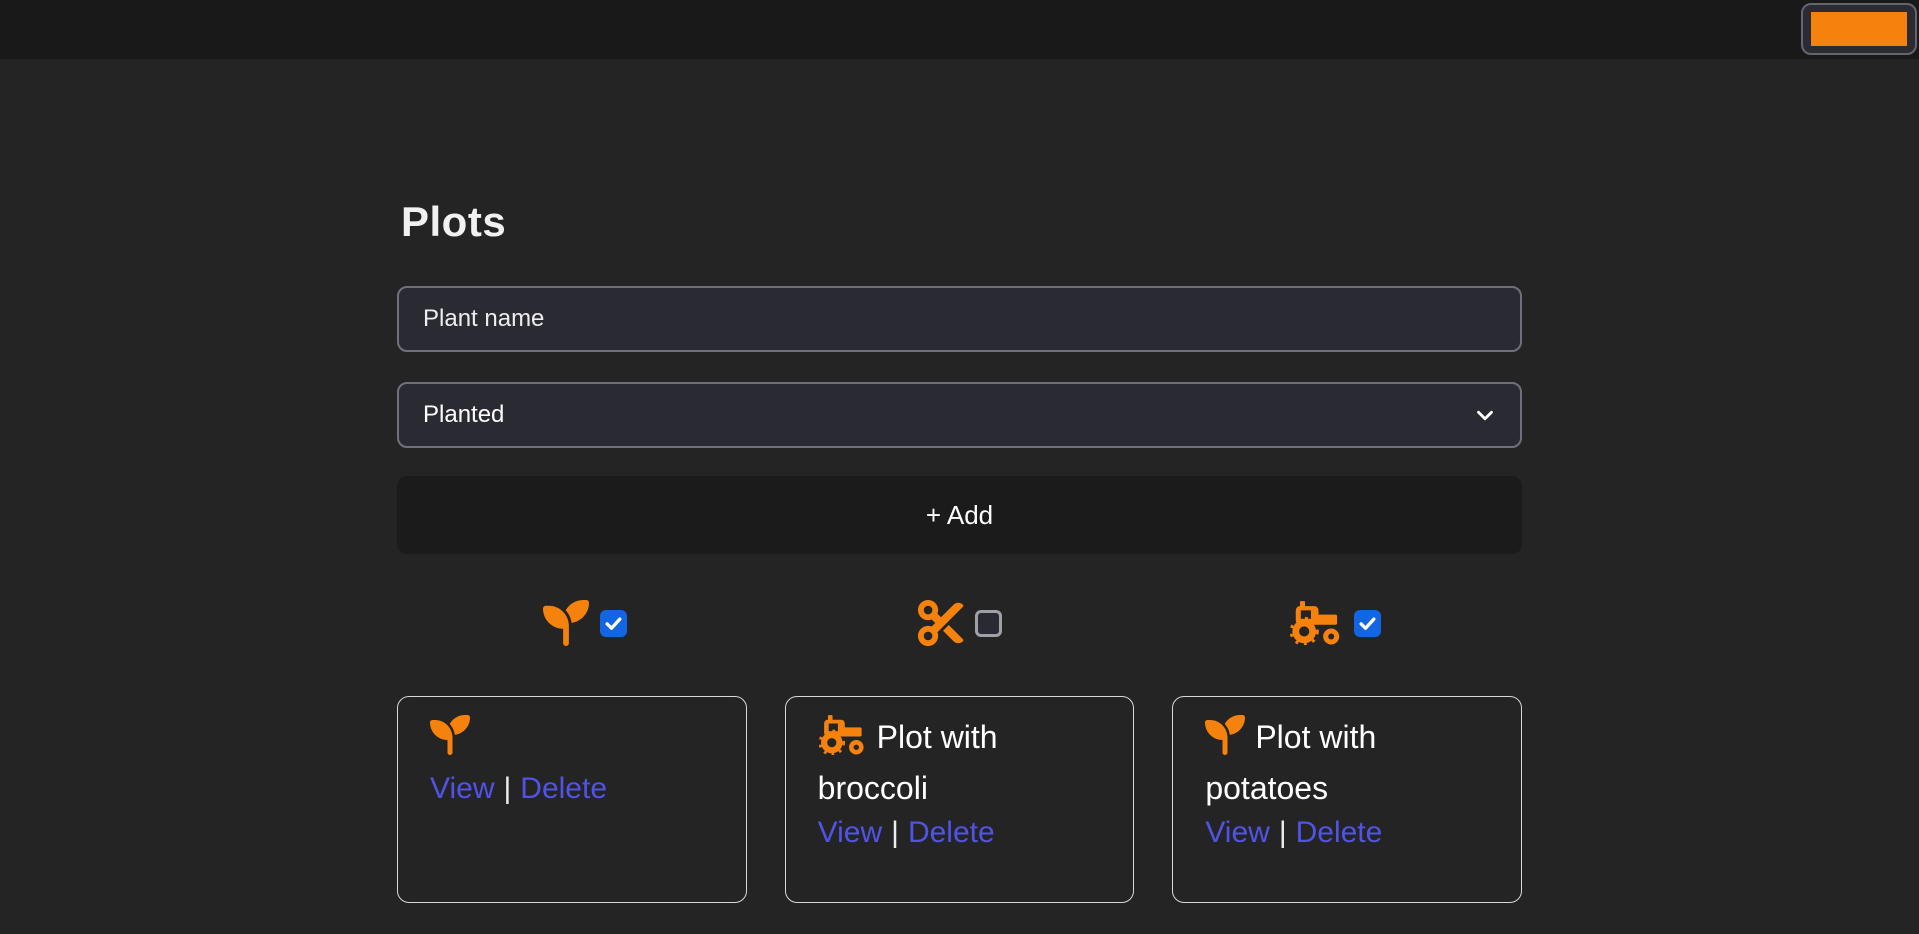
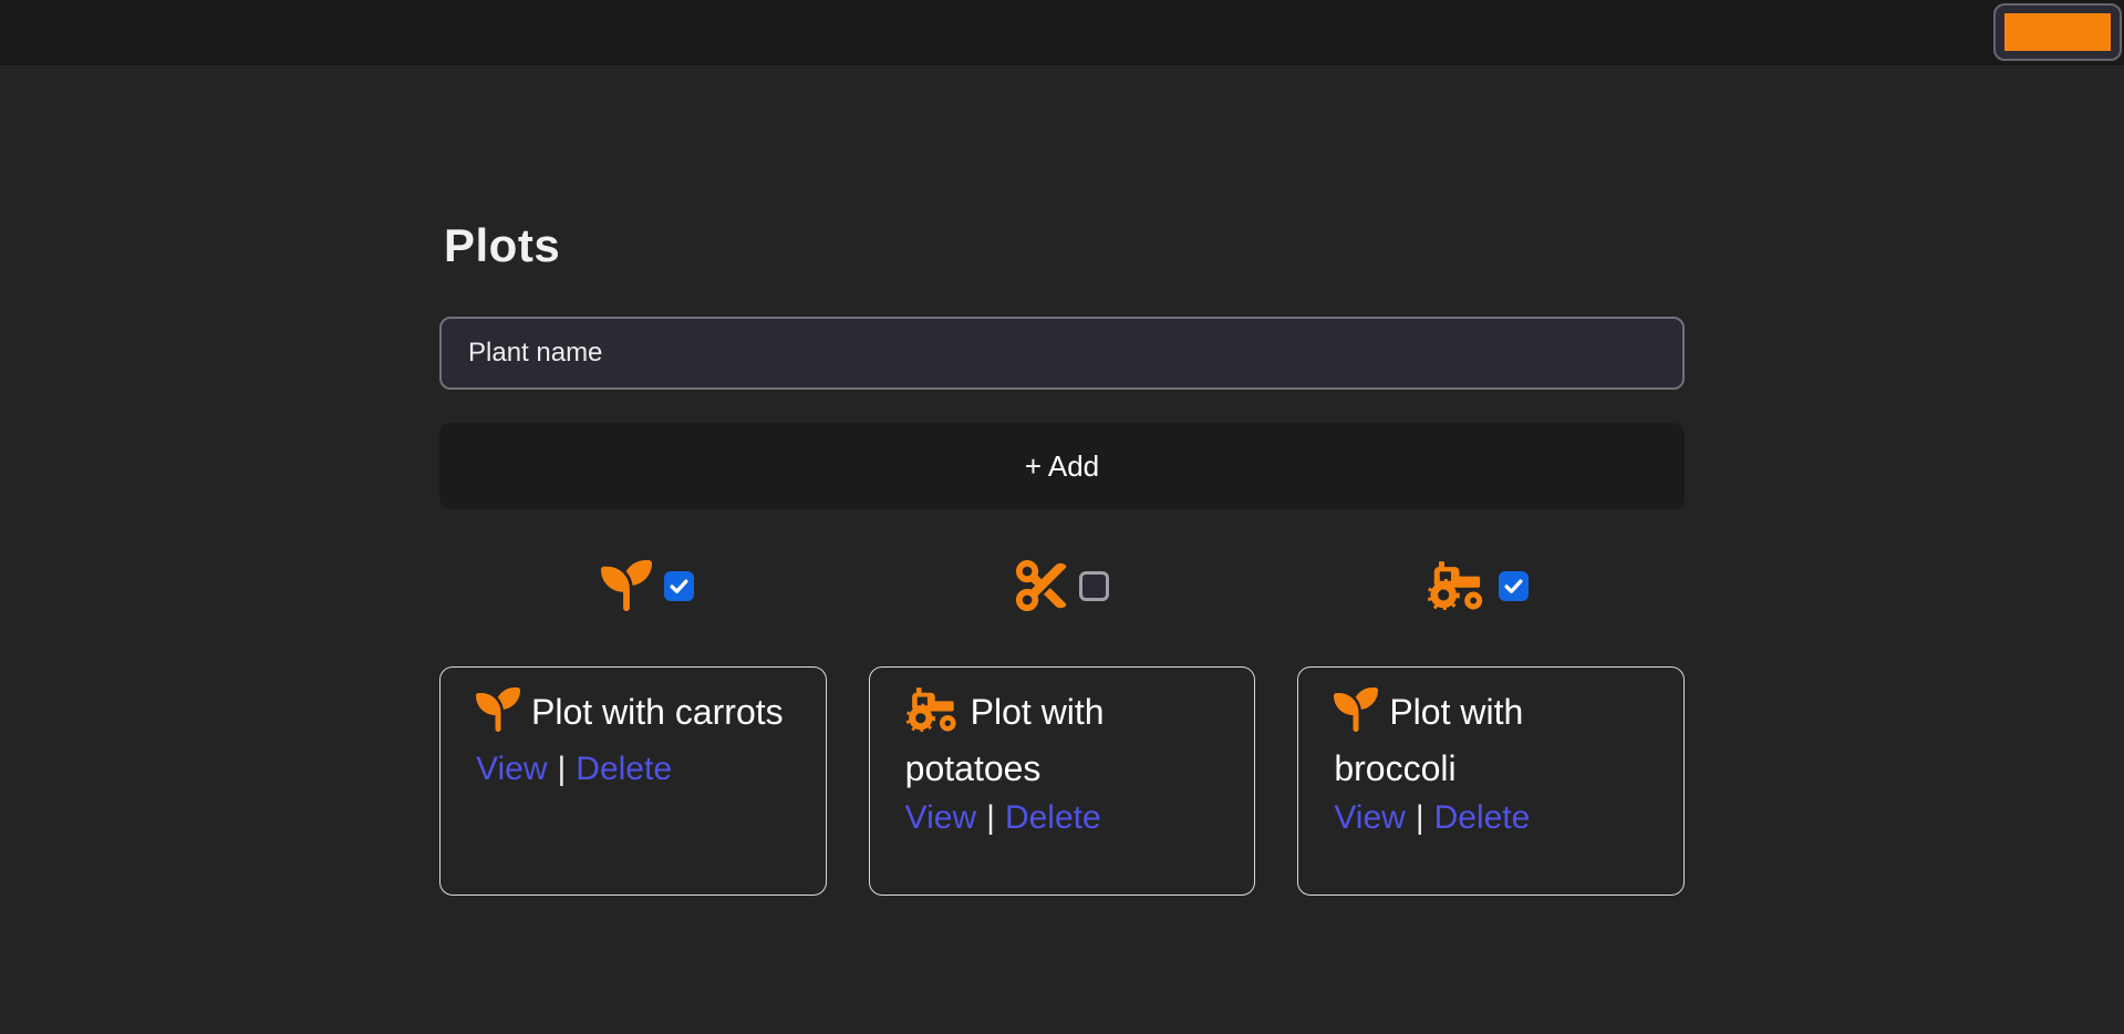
  Plots
  Plant name
- Planted
  + Add
+ Plot with carrots
  View | Delete
- Plot with broccoli
+ Plot with potatoes
  View | Delete
- Plot with potatoes
+ Plot with broccoli
  View | Delete
